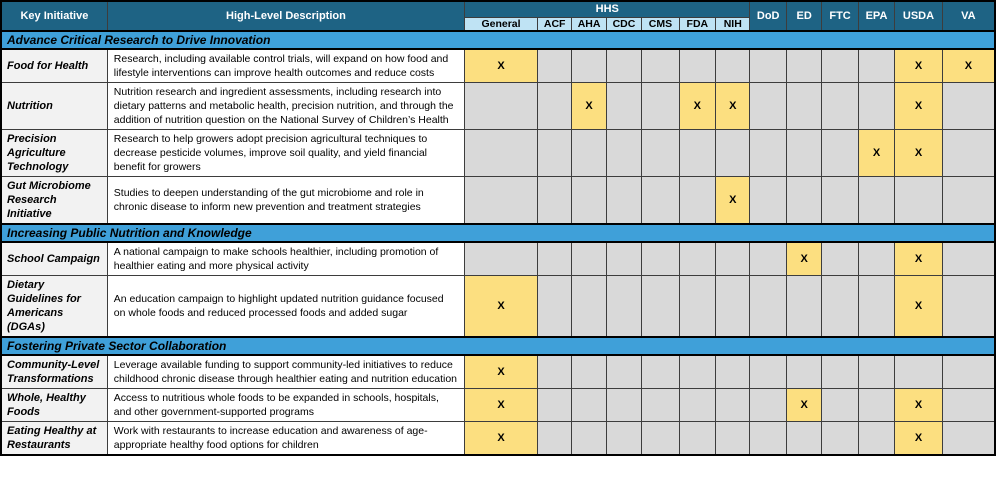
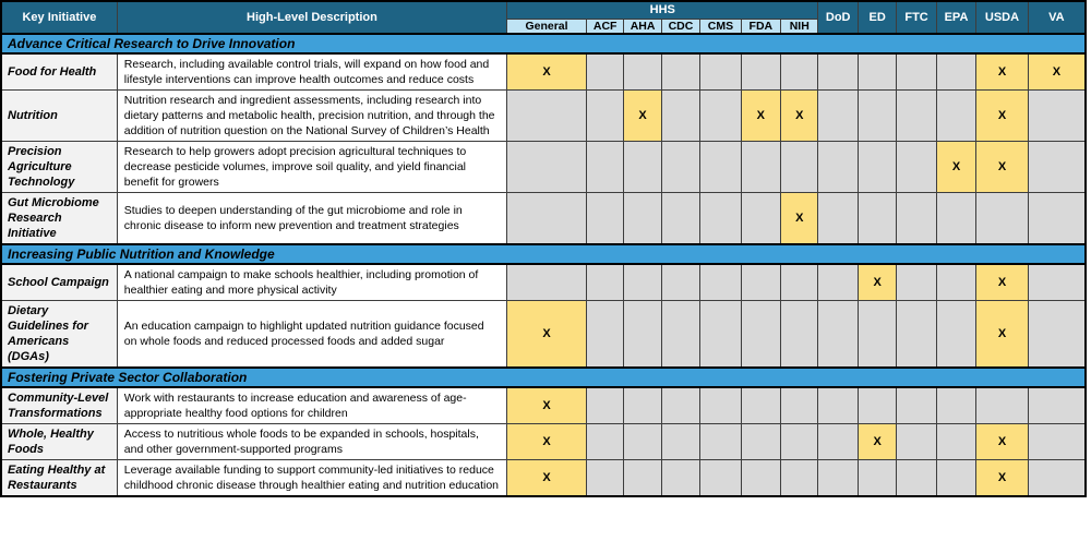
  Key Initiative	High-Level Description	HHS	DoD	ED	FTC	EPA	USDA	VA
  General	ACF	AHA	CDC	CMS	FDA	NIH
  Advance Critical Research to Drive Innovation
  Food for Health	Research, including available control trials, will expand on how food and lifestyle interventions can improve health outcomes and reduce costs	X											X	X
  Nutrition	Nutrition research and ingredient assessments, including research into dietary patterns and metabolic health, precision nutrition, and through the addition of nutrition question on the National Survey of Children’s Health			X			X	X					X
  Precision Agriculture Technology	Research to help growers adopt precision agricultural techniques to decrease pesticide volumes, improve soil quality, and yield financial benefit for growers											X	X
  Gut Microbiome Research Initiative	Studies to deepen understanding of the gut microbiome and role in chronic disease to inform new prevention and treatment strategies							X
  Increasing Public Nutrition and Knowledge
  School Campaign	A national campaign to make schools healthier, including promotion of healthier eating and more physical activity									X			X
  Dietary Guidelines for Americans (DGAs)	An education campaign to highlight updated nutrition guidance focused on whole foods and reduced processed foods and added sugar	X											X
  Fostering Private Sector Collaboration
- Community-Level Transformations	Leverage available funding to support community-led initiatives to reduce childhood chronic disease through healthier eating and nutrition education	X
+ Community-Level Transformations	Work with restaurants to increase education and awareness of age-appropriate healthy food options for children	X
  Whole, Healthy Foods	Access to nutritious whole foods to be expanded in schools, hospitals, and other government-supported programs	X								X			X
- Eating Healthy at Restaurants	Work with restaurants to increase education and awareness of age-appropriate healthy food options for children	X											X
+ Eating Healthy at Restaurants	Leverage available funding to support community-led initiatives to reduce childhood chronic disease through healthier eating and nutrition education	X											X
